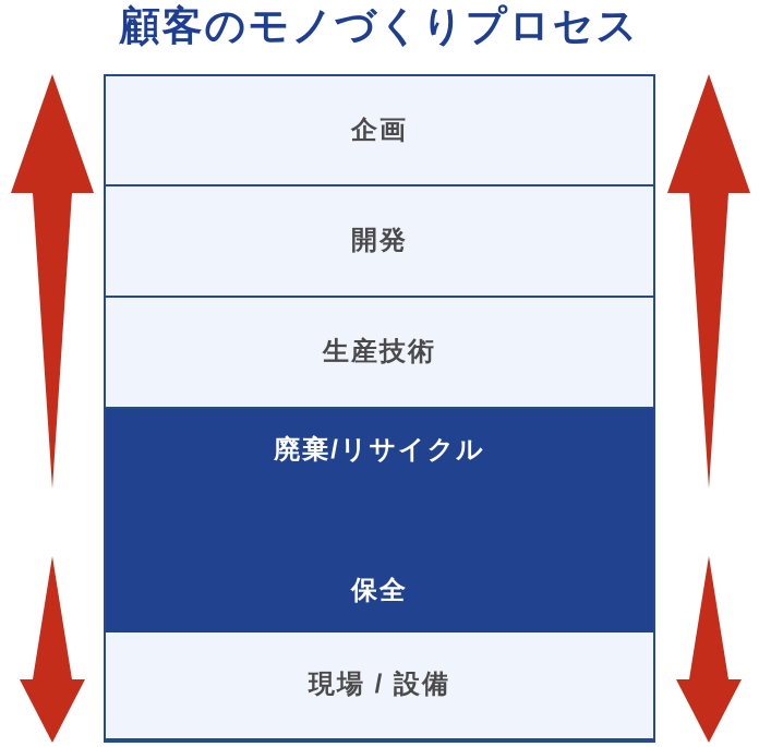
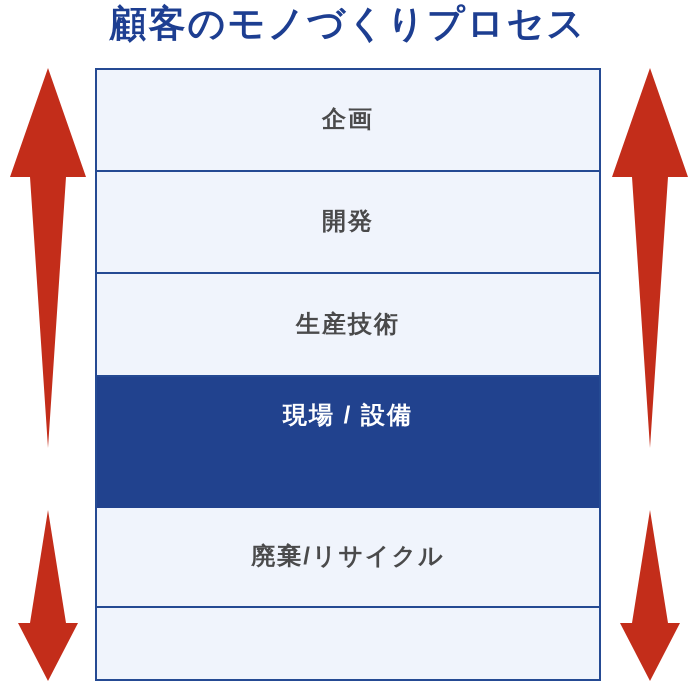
  顧客のモノづくりプロセス
  企画
  開発
  生産技術
- 廃棄/リサイクル
+ 現場 / 設備
- 保全
- 現場 / 設備
+ 廃棄/リサイクル
